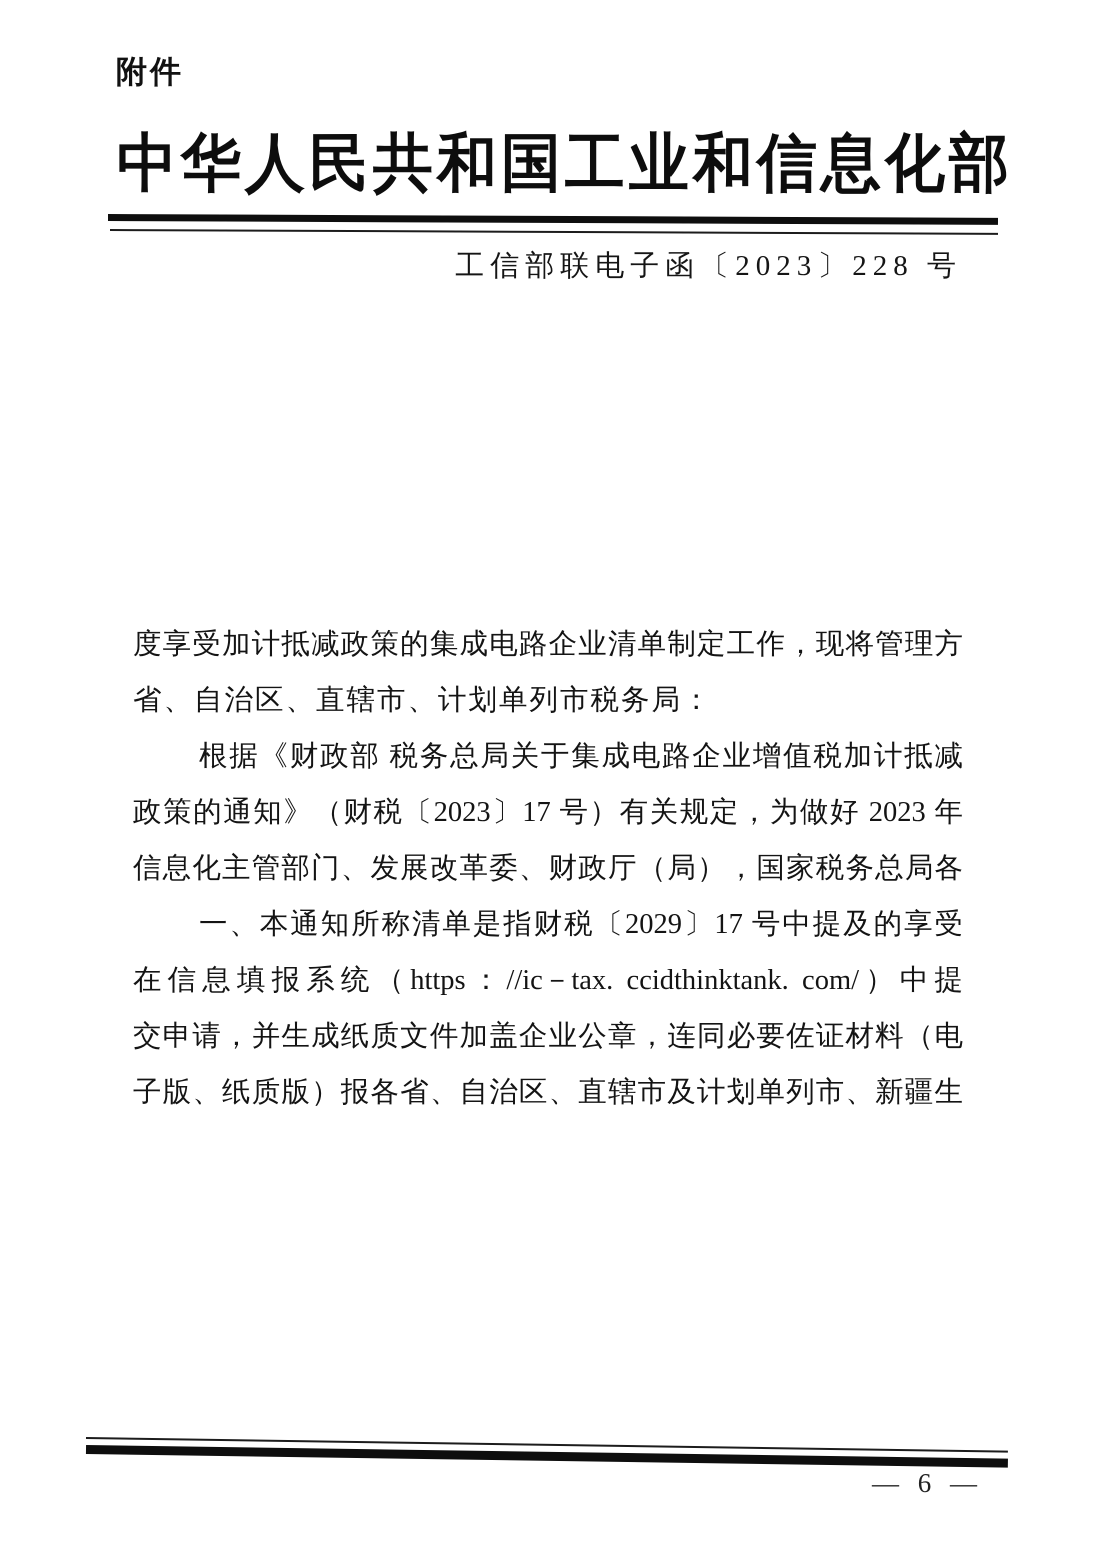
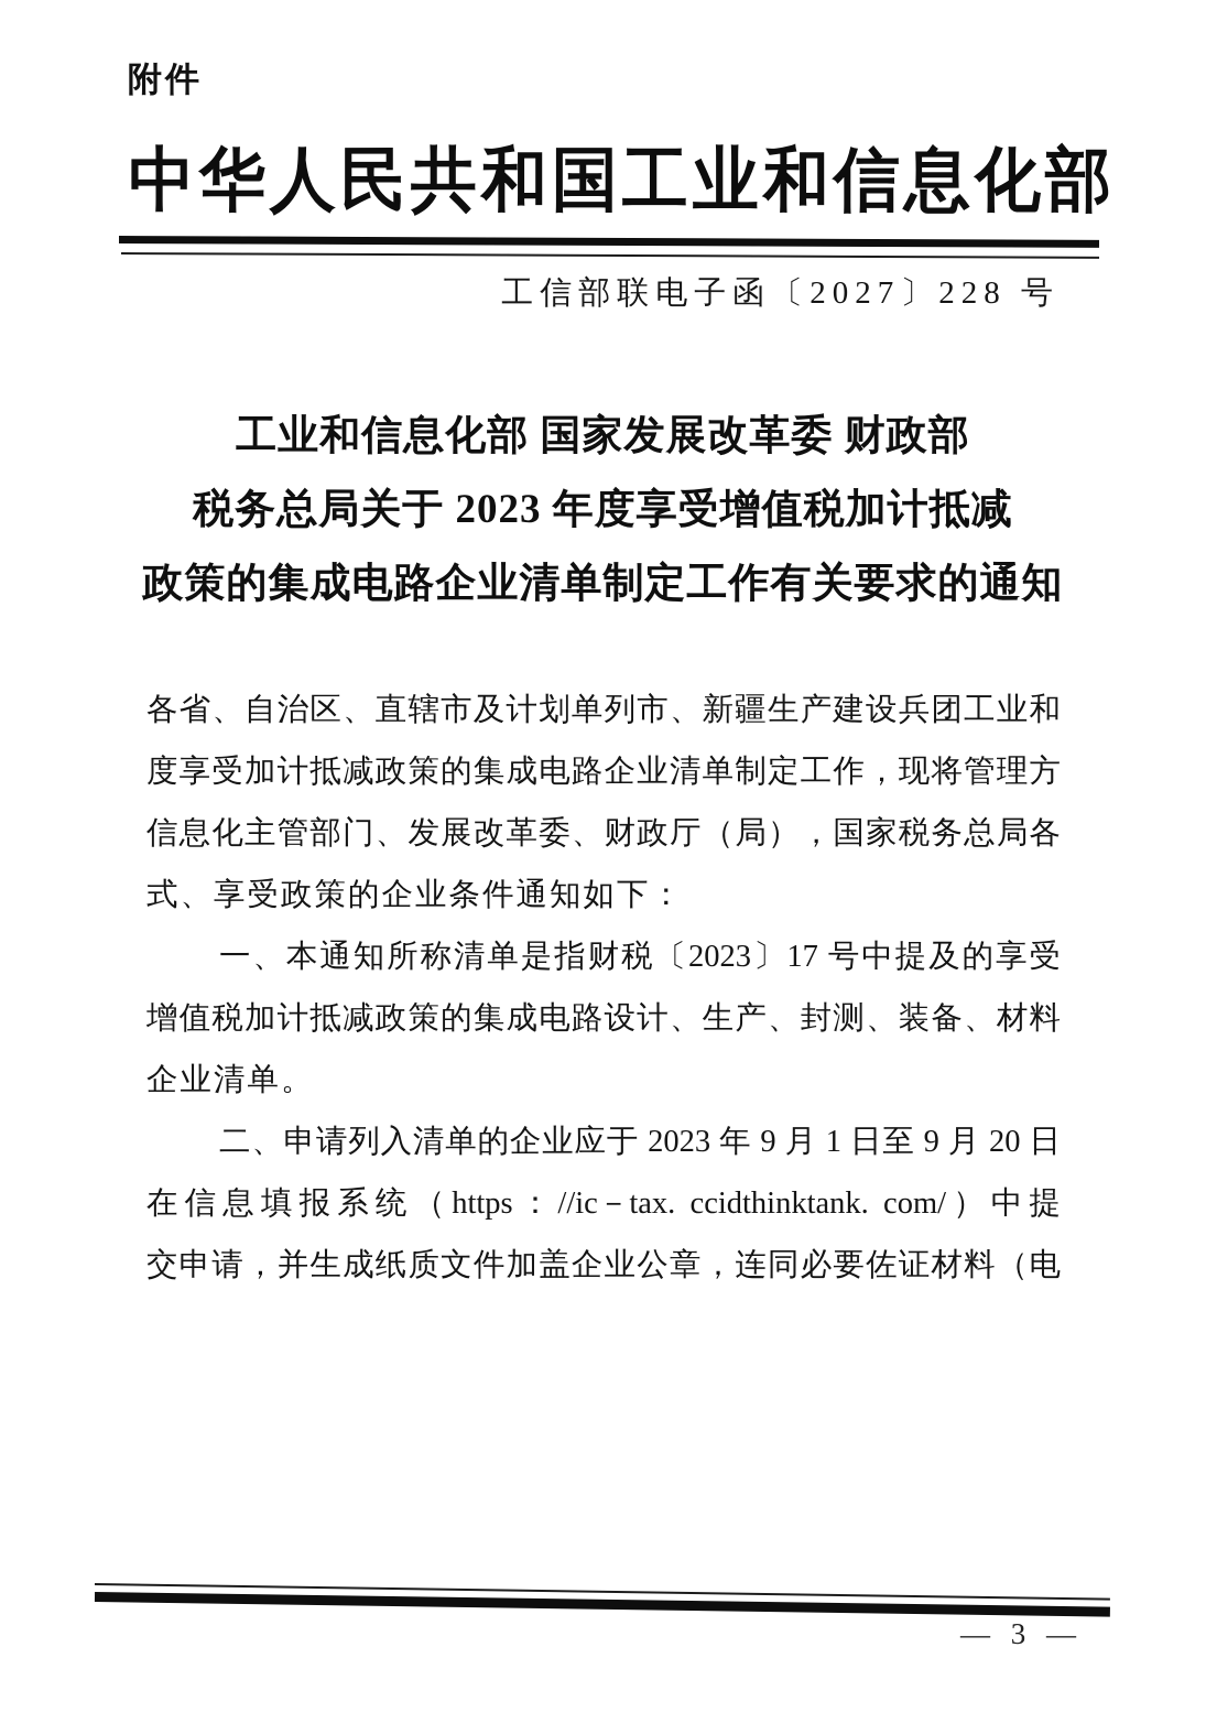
  附件
  中华人民共和国工业和信息化部
- 工信部联电子函〔2023〕228 号
+ 工信部联电子函〔2027〕228 号
+ 工业和信息化部 国家发展改革委 财政部
+ 税务总局关于 2023 年度享受增值税加计抵减
+ 政策的集成电路企业清单制定工作有关要求的通知
+ 各省、自治区、直辖市及计划单列市、新疆生产建设兵团工业和
  度享受加计抵减政策的集成电路企业清单制定工作，现将管理方
- 省、自治区、直辖市、计划单列市税务局：
- 根据《财政部 税务总局关于集成电路企业增值税加计抵减
- 政策的通知》（财税〔2023〕17 号）有关规定，为做好 2023 年
  信息化主管部门、发展改革委、财政厅（局），国家税务总局各
+ 式、享受政策的企业条件通知如下：
- 一、本通知所称清单是指财税〔2029〕17 号中提及的享受
+ 一、本通知所称清单是指财税〔2023〕17 号中提及的享受
+ 增值税加计抵减政策的集成电路设计、生产、封测、装备、材料
+ 企业清单。
+ 二、申请列入清单的企业应于 2023 年 9 月 1 日至 9 月 20 日
  在信息填报系统（https：//ic－tax. ccidthinktank. com/）中提
  交申请，并生成纸质文件加盖企业公章，连同必要佐证材料（电
- 子版、纸质版）报各省、自治区、直辖市及计划单列市、新疆生
- — 6 —
+ — 3 —
